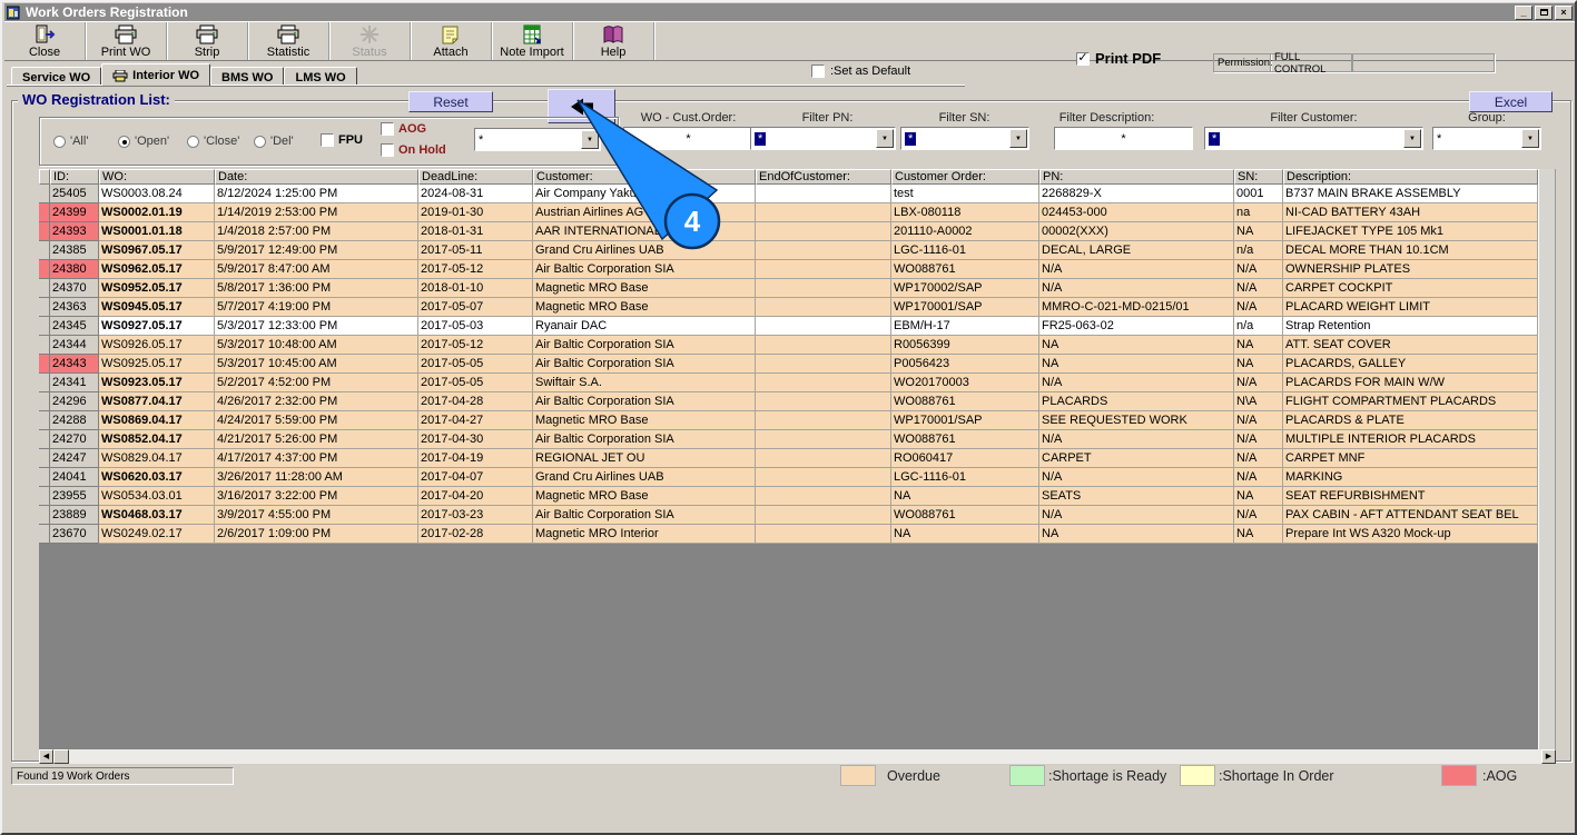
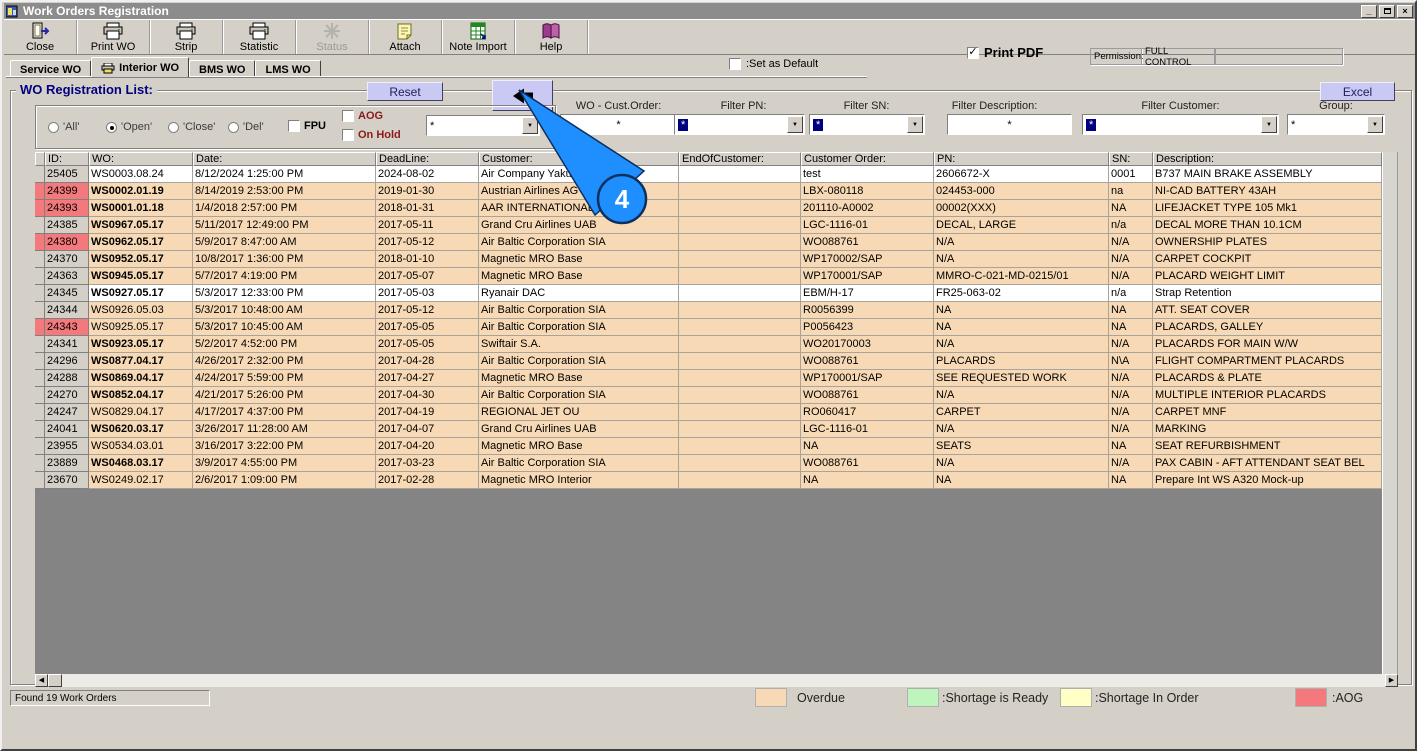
  Work Orders Registration
  _
  ×
  Close
  Print WO
  Strip
  Statistic
  Status
  Attach
  Note Import
  Help
  ✓
  Print PDF
  Permission
  FULL CONTROL
  Service WO
  Interior WO
  BMS WO
  LMS WO
  :Set as Default
  WO Registration List:
  Reset
  Excel
  'All'
  'Open'
  'Close'
  'Del'
  FPU
  AOG
  On Hold
  *
  WO - Cust.Order:
  *
  Filter PN:
  *
  Filter SN:
  *
  Filter Description:
  *
  Filter Customer:
  *
  Group:
  *
  ID:
  WO:
  Date:
  DeadLine:
  Customer:
  EndOfCustomer:
  Customer Order:
  PN:
  SN:
  Description:
  25405
  WS0003.08.24
  8/12/2024 1:25:00 PM
- 2024-08-31
+ 2024-08-02
  Air Company Yaku
  test
- 2268829-X
+ 2606672-X
  0001
  B737 MAIN BRAKE ASSEMBLY
  24399
  WS0002.01.19
- 1/14/2019 2:53:00 PM
+ 8/14/2019 2:53:00 PM
  2019-01-30
  Austrian Airlines AG
  LBX-080118
  024453-000
  na
  NI-CAD BATTERY 43AH
  24393
  WS0001.01.18
  1/4/2018 2:57:00 PM
  2018-01-31
  AAR INTERNATIONA
  201110-A0002
  00002(XXX)
  NA
  LIFEJACKET TYPE 105 Mk1
  24385
  WS0967.05.17
- 5/9/2017 12:49:00 PM
+ 5/11/2017 12:49:00 PM
  2017-05-11
  Grand Cru Airlines UAB
  LGC-1116-01
  DECAL, LARGE
  n/a
  DECAL MORE THAN 10.1CM
  24380
  WS0962.05.17
  5/9/2017 8:47:00 AM
  2017-05-12
  Air Baltic Corporation SIA
  WO088761
  N/A
  N/A
  OWNERSHIP PLATES
  24370
  WS0952.05.17
- 5/8/2017 1:36:00 PM
+ 10/8/2017 1:36:00 PM
  2018-01-10
  Magnetic MRO Base
  WP170002/SAP
  N/A
  N/A
  CARPET COCKPIT
  24363
  WS0945.05.17
  5/7/2017 4:19:00 PM
  2017-05-07
  Magnetic MRO Base
  WP170001/SAP
  MMRO-C-021-MD-0215/01
  N/A
  PLACARD WEIGHT LIMIT
  24345
  WS0927.05.17
  5/3/2017 12:33:00 PM
  2017-05-03
  Ryanair DAC
  EBM/H-17
  FR25-063-02
  n/a
  Strap Retention
  24344
- WS0926.05.17
+ WS0926.05.03
  5/3/2017 10:48:00 AM
  2017-05-12
  Air Baltic Corporation SIA
  R0056399
  NA
  NA
  ATT. SEAT COVER
  24343
  WS0925.05.17
  5/3/2017 10:45:00 AM
  2017-05-05
  Air Baltic Corporation SIA
  P0056423
  NA
  NA
  PLACARDS, GALLEY
  24341
  WS0923.05.17
  5/2/2017 4:52:00 PM
  2017-05-05
  Swiftair S.A.
  WO20170003
  N/A
  N/A
  PLACARDS FOR MAIN W/W
  24296
  WS0877.04.17
  4/26/2017 2:32:00 PM
  2017-04-28
  Air Baltic Corporation SIA
  WO088761
  PLACARDS
  N\A
  FLIGHT COMPARTMENT PLACARDS
  24288
  WS0869.04.17
  4/24/2017 5:59:00 PM
  2017-04-27
  Magnetic MRO Base
  WP170001/SAP
  SEE REQUESTED WORK
  N/A
  PLACARDS & PLATE
  24270
  WS0852.04.17
  4/21/2017 5:26:00 PM
  2017-04-30
  Air Baltic Corporation SIA
  WO088761
  N/A
  N/A
  MULTIPLE INTERIOR PLACARDS
  24247
  WS0829.04.17
  4/17/2017 4:37:00 PM
  2017-04-19
  REGIONAL JET OU
  RO060417
  CARPET
  N/A
  CARPET MNF
  24041
  WS0620.03.17
  3/26/2017 11:28:00 AM
  2017-04-07
  Grand Cru Airlines UAB
  LGC-1116-01
  N/A
  N/A
  MARKING
  23955
  WS0534.03.01
  3/16/2017 3:22:00 PM
  2017-04-20
  Magnetic MRO Base
  NA
  SEATS
  NA
  SEAT REFURBISHMENT
  23889
  WS0468.03.17
  3/9/2017 4:55:00 PM
  2017-03-23
  Air Baltic Corporation SIA
  WO088761
  N/A
  N/A
  PAX CABIN - AFT ATTENDANT SEAT BEL
  23670
  WS0249.02.17
  2/6/2017 1:09:00 PM
  2017-02-28
  Magnetic MRO Interior
  NA
  NA
  NA
  Prepare Int WS A320 Mock-up
  Found 19 Work Orders
  Overdue
  :Shortage is Ready
  :Shortage In Order
  :AOG
  4
